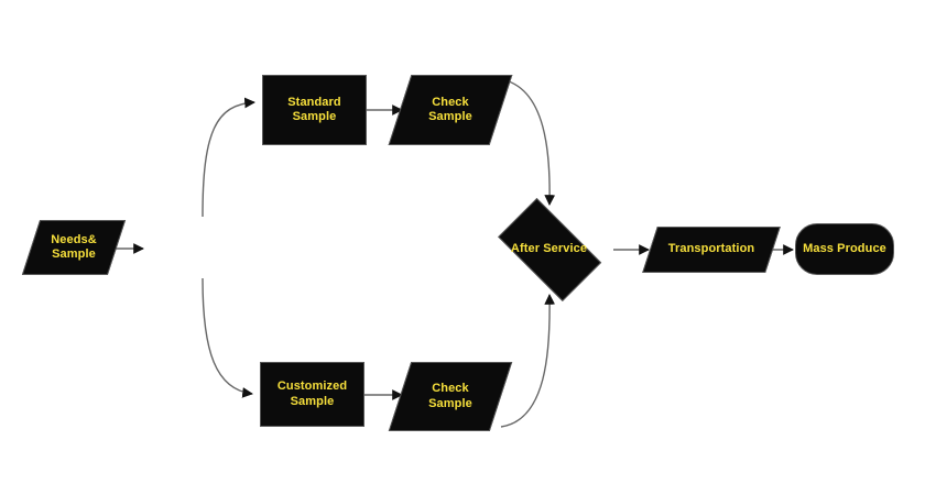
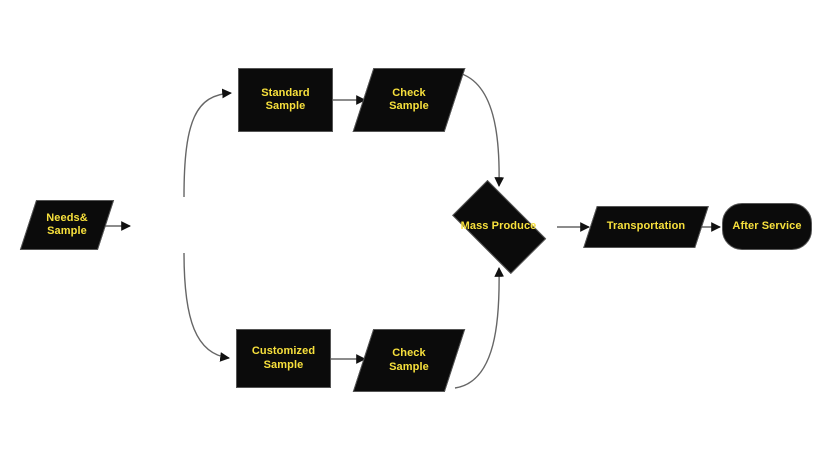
  Needs&
  Sample
  Standard
  Sample
  Check
  Sample
  Customized
  Sample
  Check
  Sample
- After Service
+ Mass Produce
  Transportation
- Mass Produce
+ After Service
